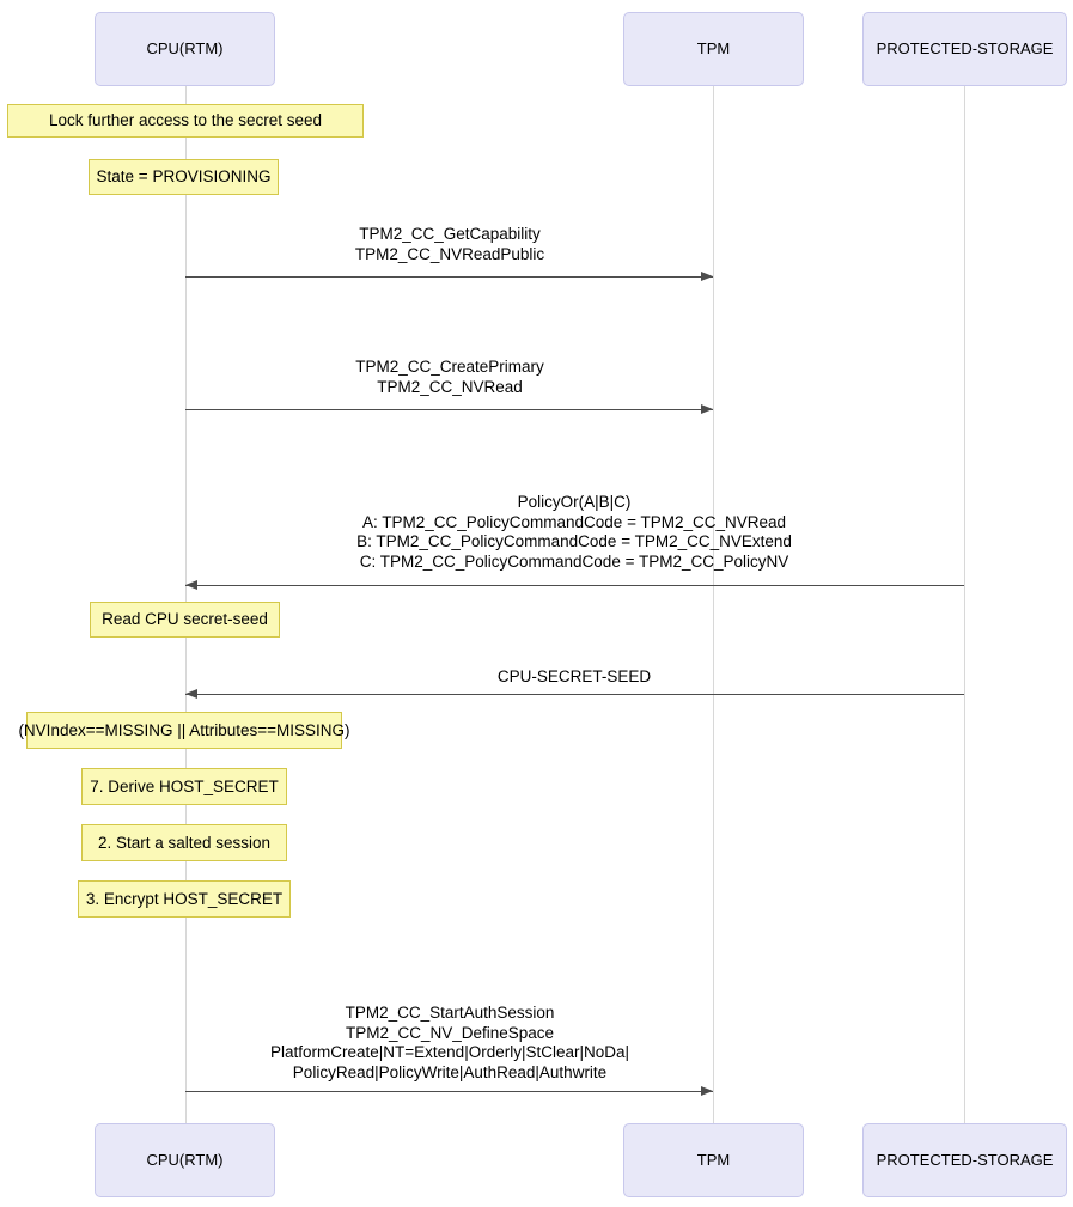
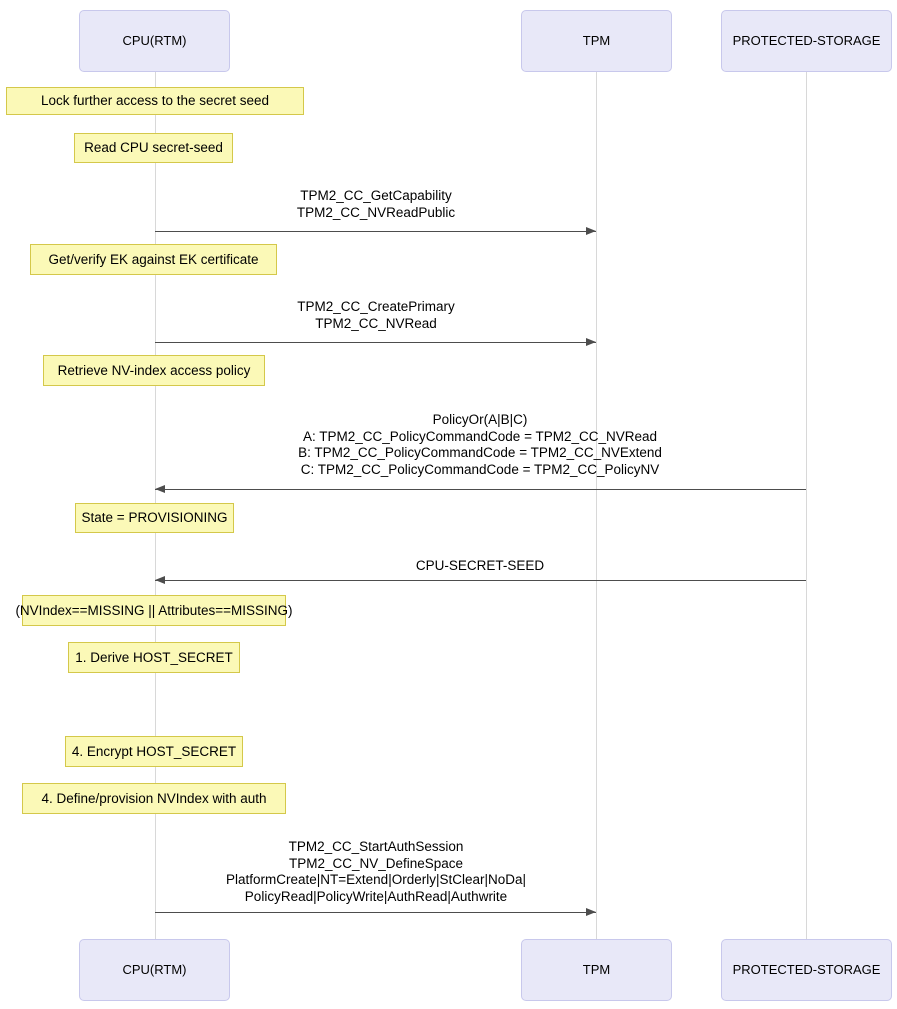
  CPU(RTM)
  CPU(RTM)
  TPM
  TPM
  PROTECTED-STORAGE
  PROTECTED-STORAGE
  TPM2_CC_GetCapability
  TPM2_CC_NVReadPublic
  TPM2_CC_CreatePrimary
  TPM2_CC_NVRead
  PolicyOr(A|B|C)
  A: TPM2_CC_PolicyCommandCode = TPM2_CC_NVRead
  B: TPM2_CC_PolicyCommandCode = TPM2_CC_NVExtend
  C: TPM2_CC_PolicyCommandCode = TPM2_CC_PolicyNV
  CPU-SECRET-SEED
  TPM2_CC_StartAuthSession
  TPM2_CC_NV_DefineSpace
  PlatformCreate|NT=Extend|Orderly|StClear|NoDa|
  PolicyRead|PolicyWrite|AuthRead|Authwrite
  Lock further access to the secret seed
- State = PROVISIONING
+ Read CPU secret-seed
+ Get/verify EK against EK certificate
+ Retrieve NV-index access policy
- Read CPU secret-seed
+ State = PROVISIONING
  (NVIndex==MISSING || Attributes==MISSING)
- 7. Derive HOST_SECRET
+ 1. Derive HOST_SECRET
- 2. Start a salted session
- 3. Encrypt HOST_SECRET
+ 4. Encrypt HOST_SECRET
+ 4. Define/provision NVIndex with auth
